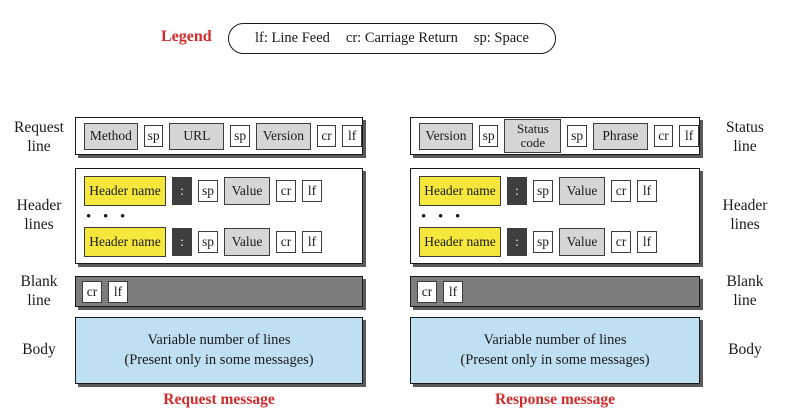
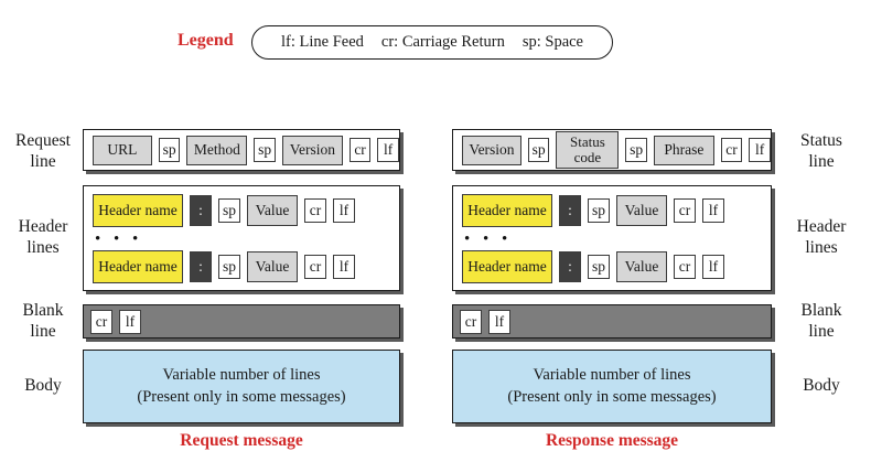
  Legend
  lf: Line Feed
  cr: Carriage Return
  sp: Space
  Request
  line
  Header
  lines
  Blank
  line
  Body
  Status
  line
  Header
  lines
  Blank
  line
  Body
- Method
+ URL
  sp
- URL
+ Method
  sp
  Version
  cr
  lf
  Header name
  :
  sp
  Value
  cr
  lf
  • • •
  Header name
  :
  sp
  Value
  cr
  lf
  cr
  lf
  Variable number of lines
  (Present only in some messages)
  Request message
  Version
  sp
  Status
  code
  sp
  Phrase
  cr
  lf
  Header name
  :
  sp
  Value
  cr
  lf
  • • •
  Header name
  :
  sp
  Value
  cr
  lf
  cr
  lf
  Variable number of lines
  (Present only in some messages)
  Response message
